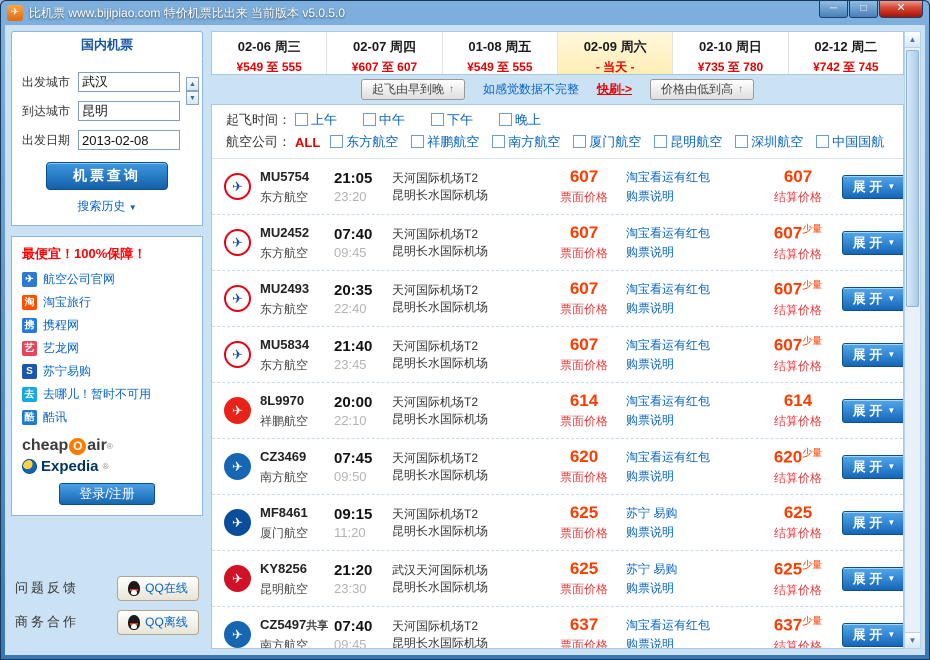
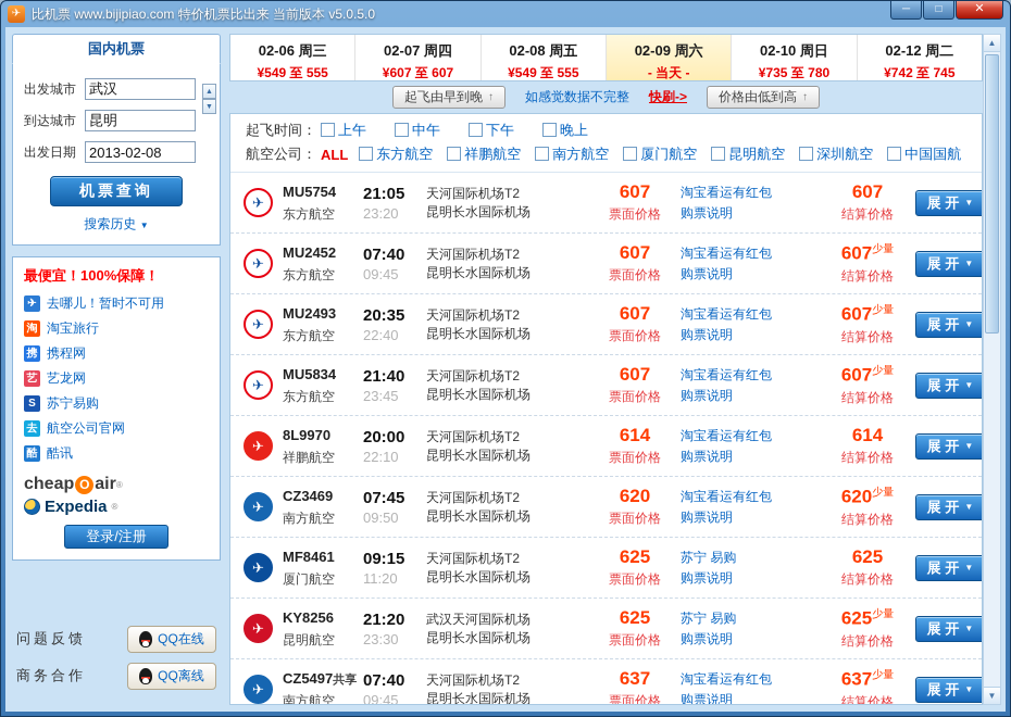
  ✈
  比机票 www.bijipiao.com 特价机票比出来 当前版本 v5.0.5.0
  ─
  □
  ✕
  国内机票
  出发城市
  武汉
  到达城市
  昆明
  出发日期
  2013-02-08
  机票查询
  搜索历史 ▼
  最便宜！100%保障！
  ✈
- 航空公司官网
+ 去哪儿！暂时不可用
  淘
  淘宝旅行
  携
  携程网
  艺
  艺龙网
  S
  苏宁易购
  去
- 去哪儿！暂时不可用
+ 航空公司官网
  酷
  酷讯
  cheap
  O
  air
  ®
  Expedia
  ®
  登录/注册
  问题反馈
  QQ在线
  商务合作
  QQ离线
  02-06 周三
  ¥549 至 555
  02-07 周四
  ¥607 至 607
- 01-08 周五
+ 02-08 周五
  ¥549 至 555
  02-09 周六
  - 当天 -
  02-10 周日
  ¥735 至 780
  02-12 周二
  ¥742 至 745
  起飞由早到晚
  ↑
  如感觉数据不完整
  快刷->
  价格由低到高
  ↑
  起飞时间：
  上午
  中午
  下午
  晚上
  航空公司：
  ALL
  东方航空
  祥鹏航空
  南方航空
  厦门航空
  昆明航空
  深圳航空
  中国国航
  ✈
  MU5754
  东方航空
  21:05
  23:20
  天河国际机场T2
  昆明长水国际机场
  607
  票面价格
  淘宝看运有红包
  购票说明
  607
  结算价格
  展 开
  ▼
  ✈
  MU2452
  东方航空
  07:40
  09:45
  天河国际机场T2
  昆明长水国际机场
  607
  票面价格
  淘宝看运有红包
  购票说明
  607少量
  结算价格
  展 开
  ▼
  ✈
  MU2493
  东方航空
  20:35
  22:40
  天河国际机场T2
  昆明长水国际机场
  607
  票面价格
  淘宝看运有红包
  购票说明
  607少量
  结算价格
  展 开
  ▼
  ✈
  MU5834
  东方航空
  21:40
  23:45
  天河国际机场T2
  昆明长水国际机场
  607
  票面价格
  淘宝看运有红包
  购票说明
  607少量
  结算价格
  展 开
  ▼
  ✈
  8L9970
  祥鹏航空
  20:00
  22:10
  天河国际机场T2
  昆明长水国际机场
  614
  票面价格
  淘宝看运有红包
  购票说明
  614
  结算价格
  展 开
  ▼
  ✈
  CZ3469
  南方航空
  07:45
  09:50
  天河国际机场T2
  昆明长水国际机场
  620
  票面价格
  淘宝看运有红包
  购票说明
  620少量
  结算价格
  展 开
  ▼
  ✈
  MF8461
  厦门航空
  09:15
  11:20
  天河国际机场T2
  昆明长水国际机场
  625
  票面价格
  苏宁 易购
  购票说明
  625
  结算价格
  展 开
  ▼
  ✈
  KY8256
  昆明航空
  21:20
  23:30
  武汉天河国际机场
  昆明长水国际机场
  625
  票面价格
  苏宁 易购
  购票说明
  625少量
  结算价格
  展 开
  ▼
  ✈
  CZ5497共享
  南方航空
  07:40
  09:45
  天河国际机场T2
  昆明长水国际机场
  637
  票面价格
  淘宝看运有红包
  购票说明
  637少量
  结算价格
  展 开
  ▼
  ▲
  ▼
